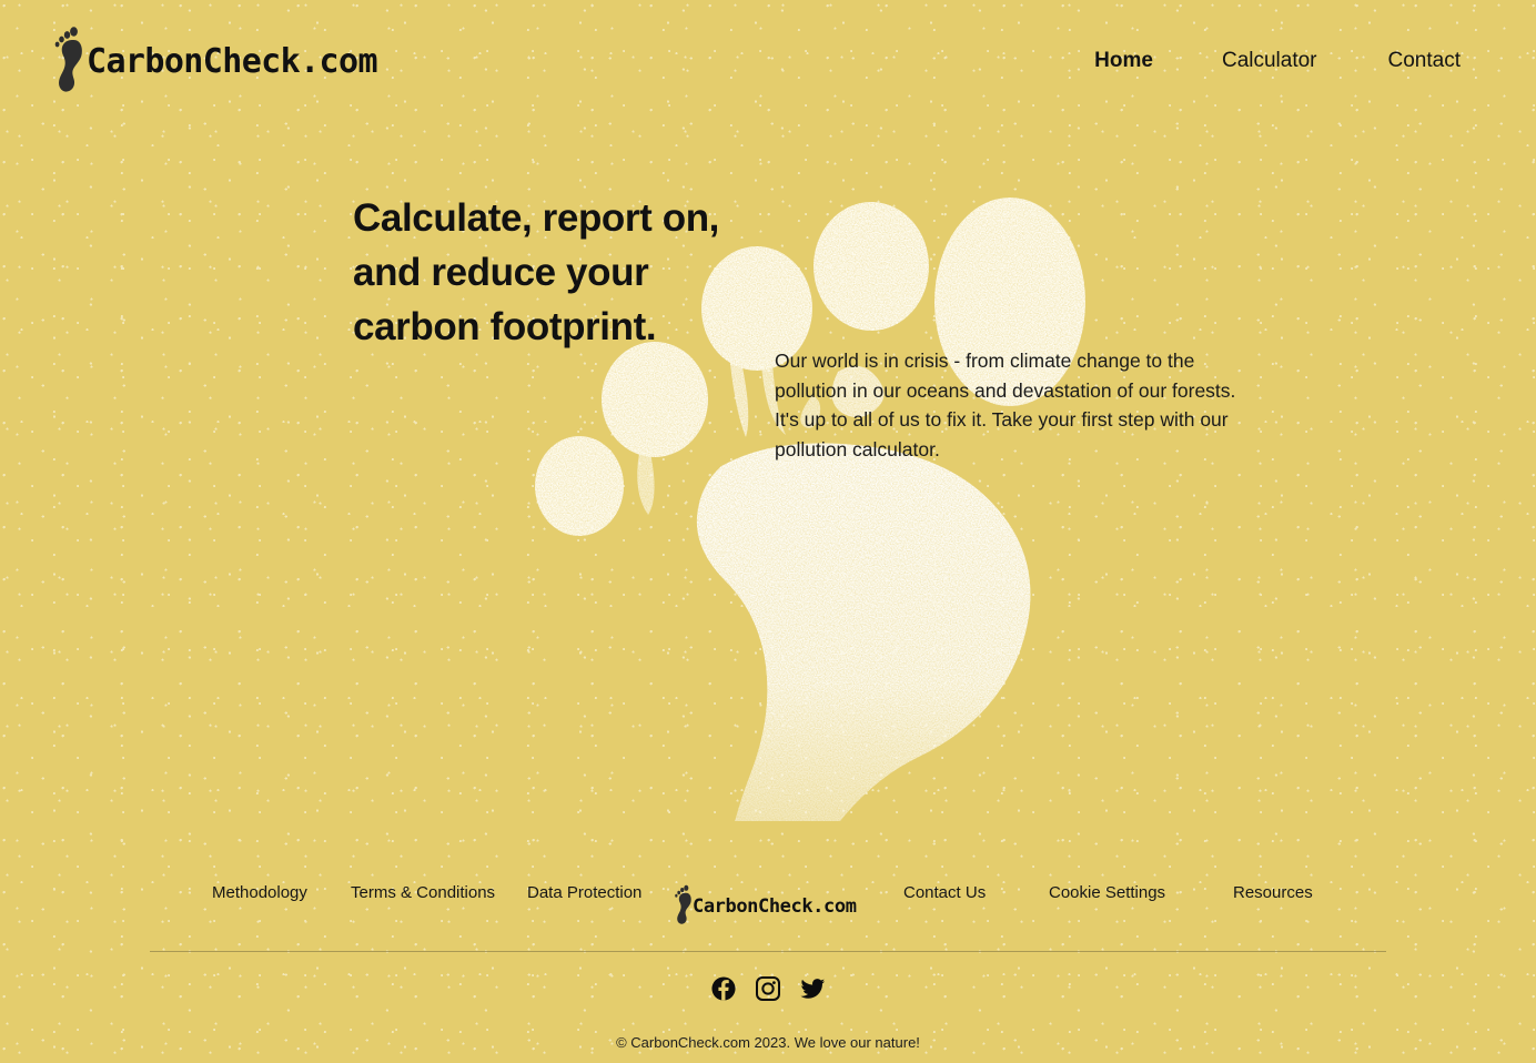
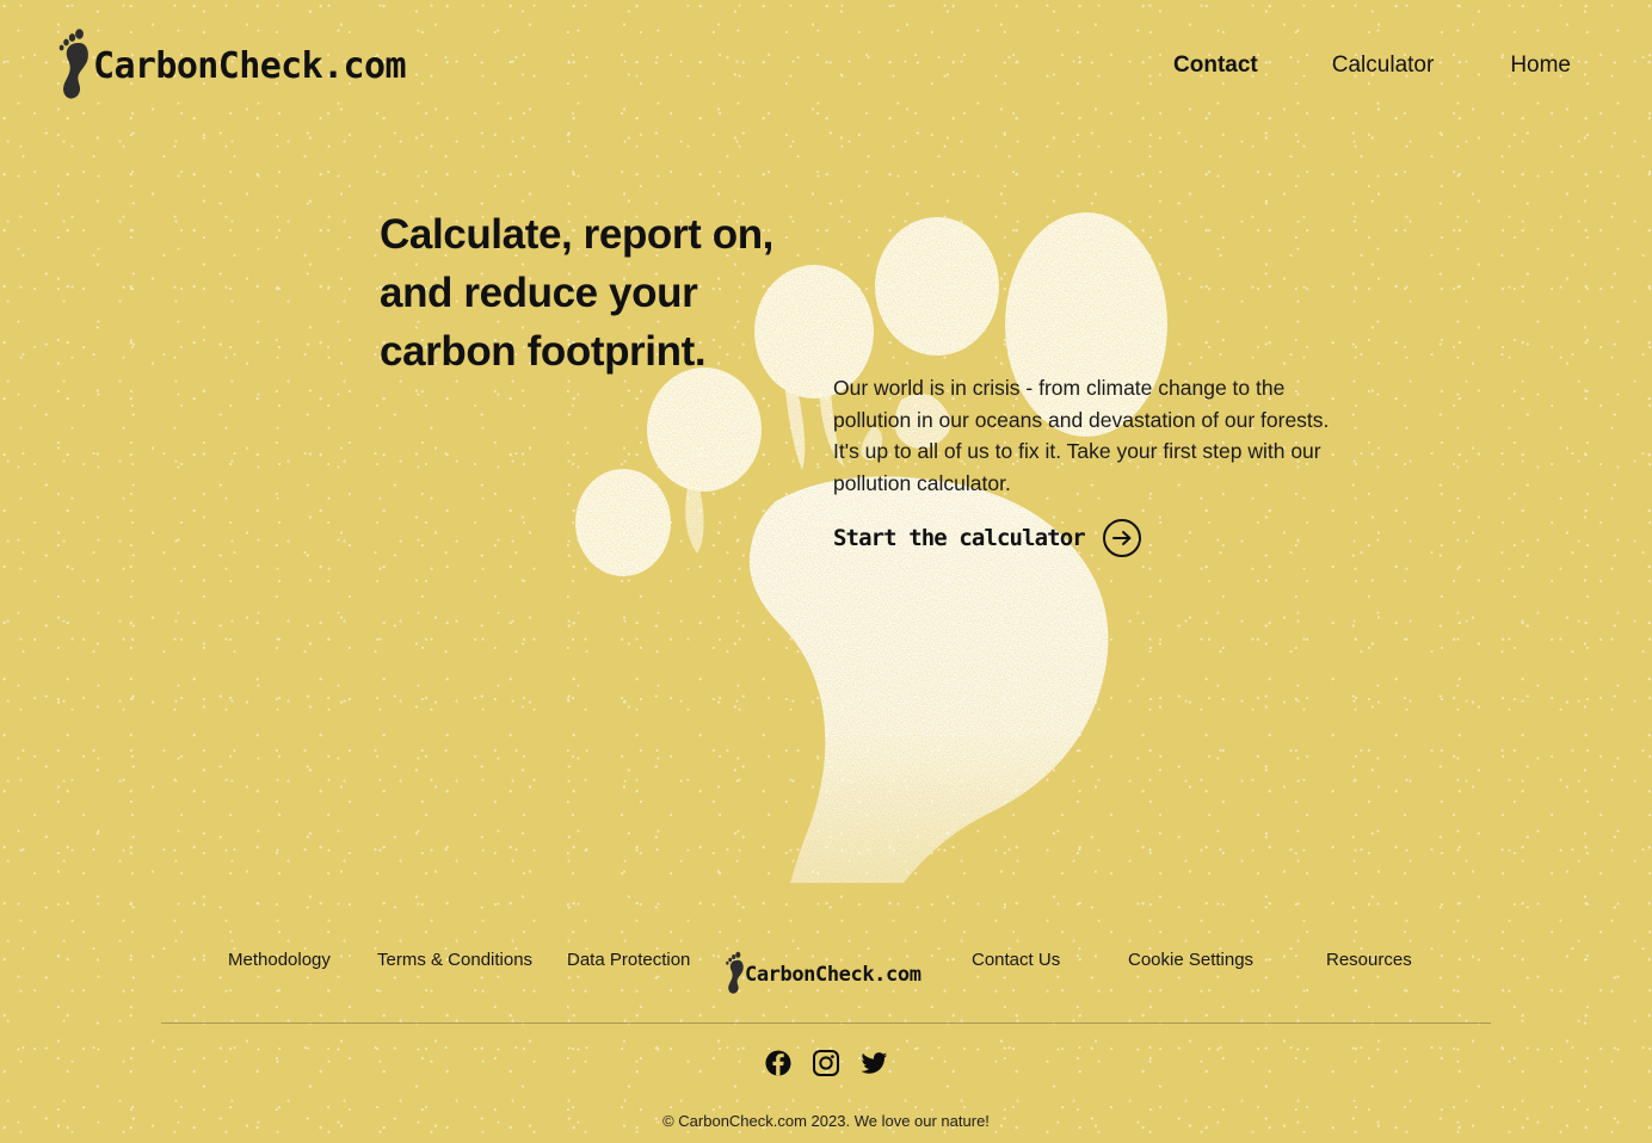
  CarbonCheck.com
- Home
+ Contact
  Calculator
- Contact
+ Home
  Calculate, report on,
  and reduce your
  carbon footprint.
  Our world is in crisis - from climate change to the pollution in our oceans and devastation of our forests. It's up to all of us to fix it. Take your first step with our pollution calculator.
+ Start the calculator
  Methodology
  Terms & Conditions
  Data Protection
  CarbonCheck.com
  Contact Us
  Cookie Settings
  Resources
  © CarbonCheck.com 2023. We love our nature!
